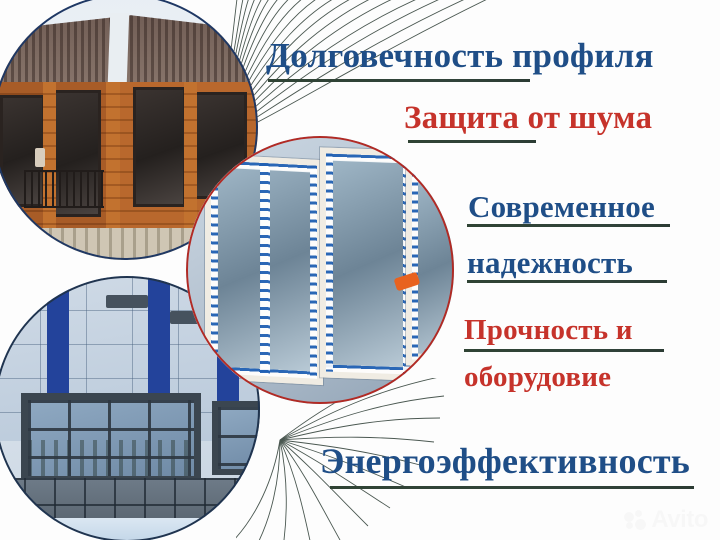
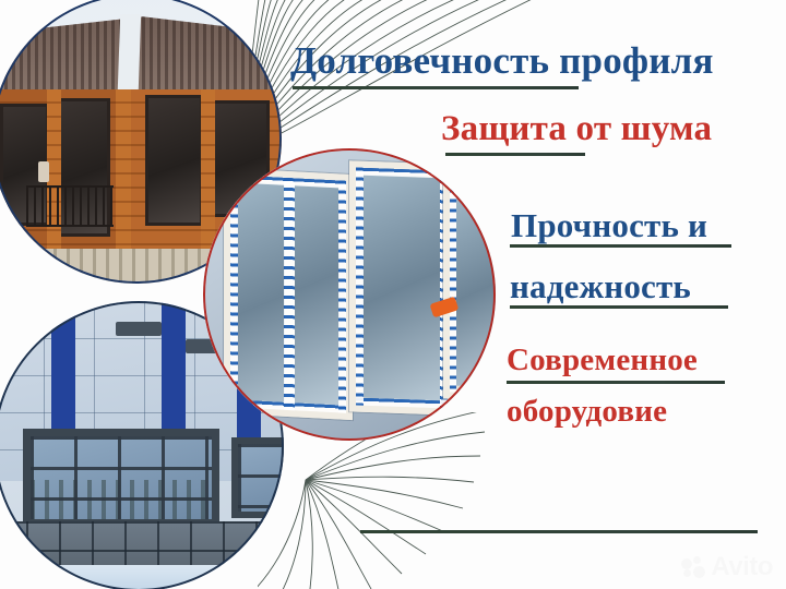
  Долговечность профиля
  Защита от шума
- Современное
+ Прочность и
  надежность
- Прочность и
+ Современное
  оборудовие
- Энергоэффективность
